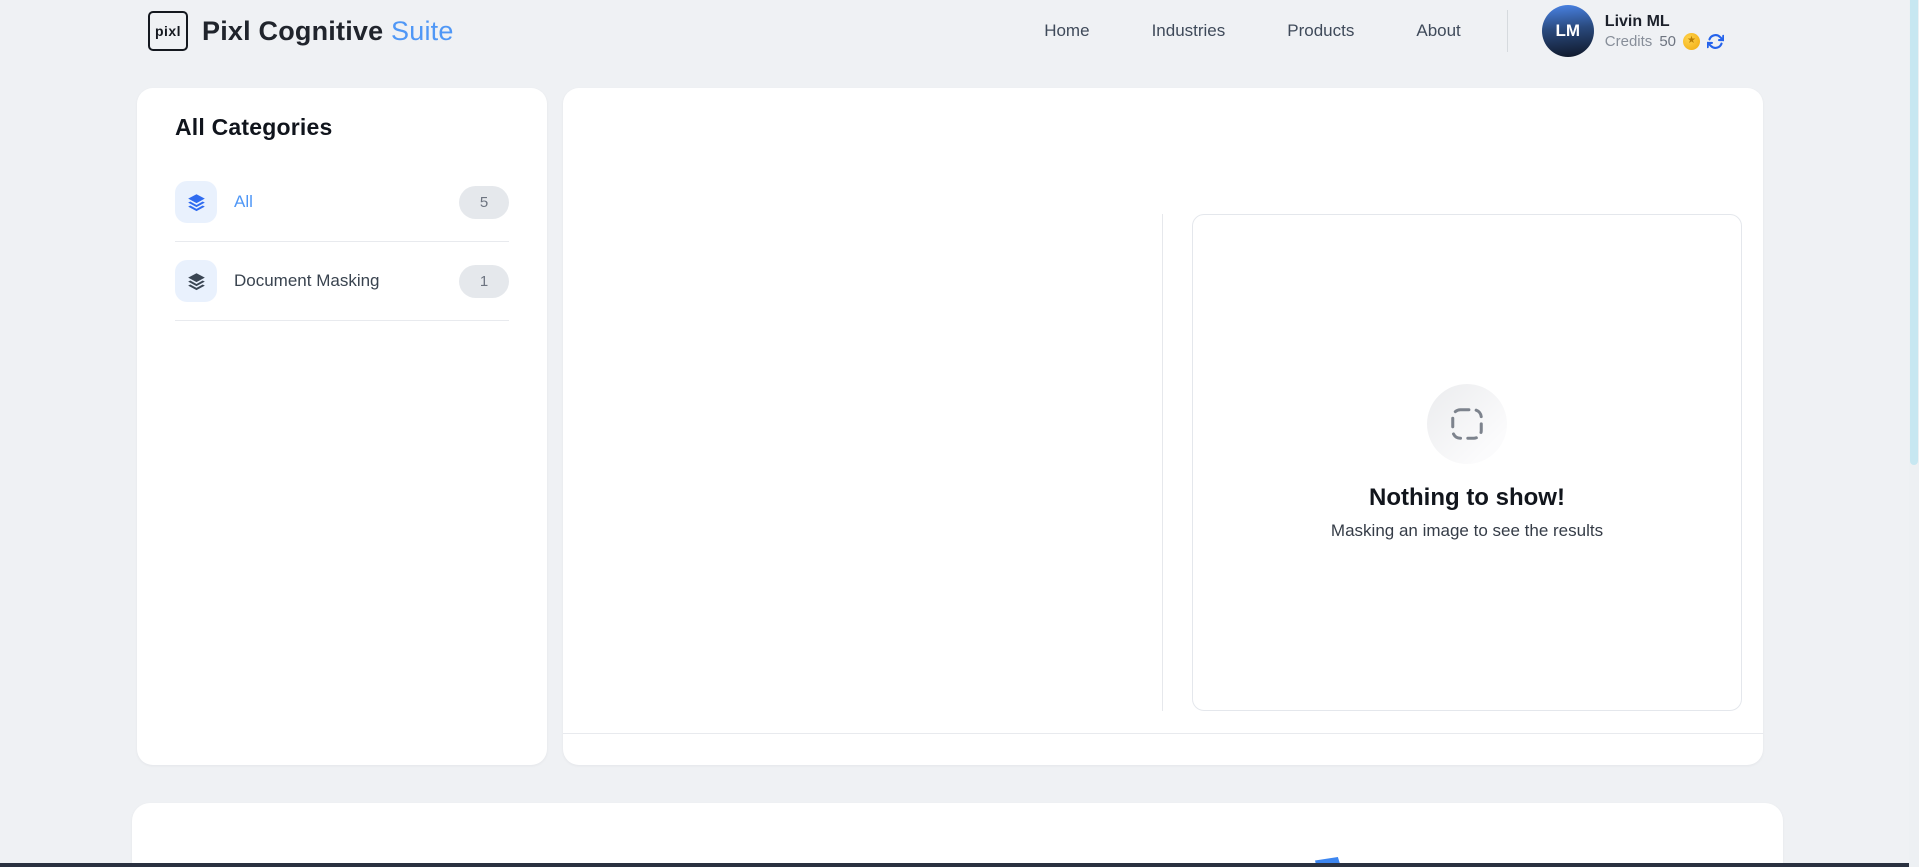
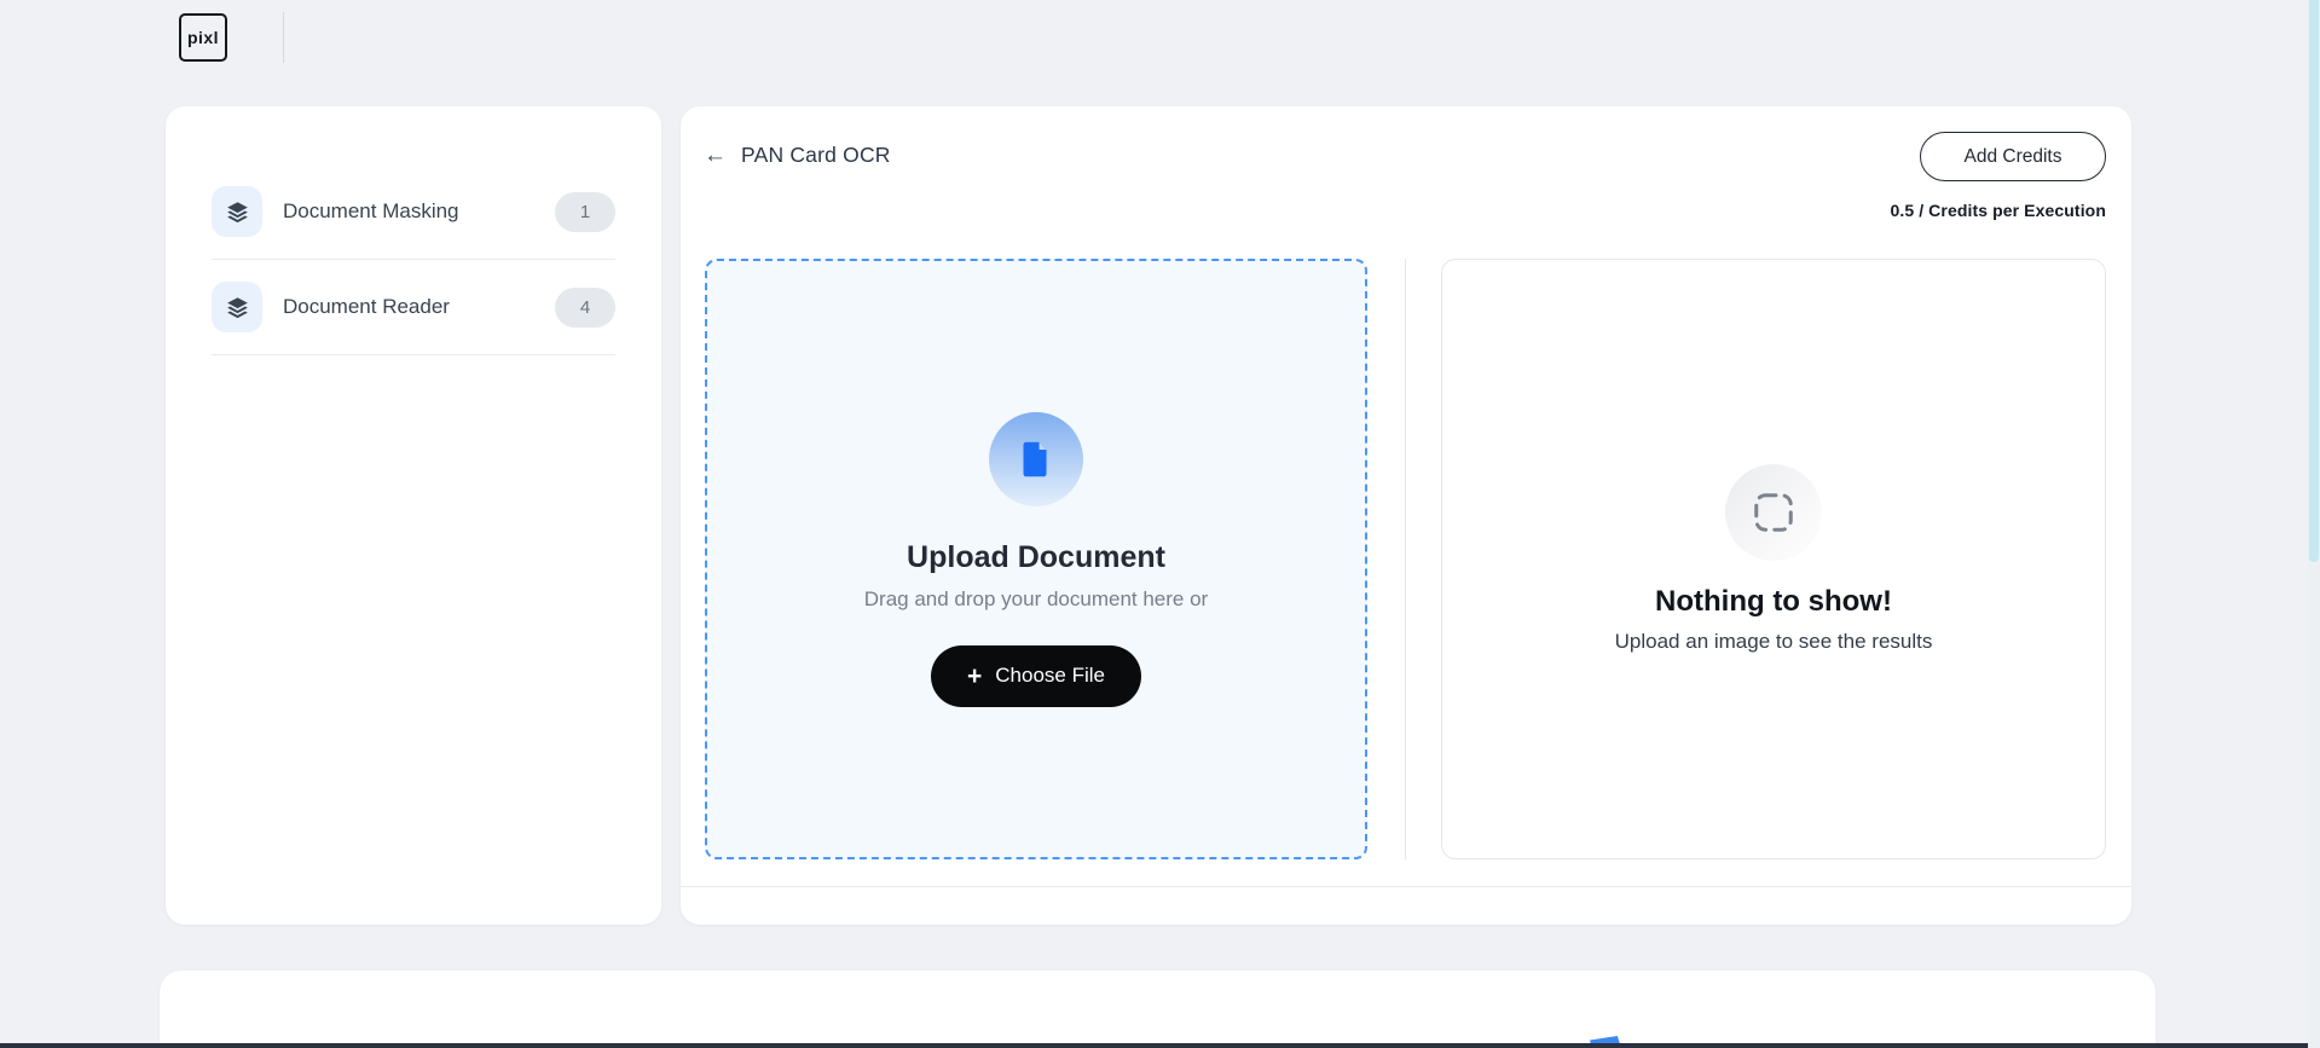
  pixl
- Pixl Cognitive Suite
- Home
- Industries
- Products
- About
- LM
- Livin ML
- Credits
- 50
- ★
- All Categories
- All
- 5
  Document Masking
  1
+ Document Reader
+ 4
+ ←
+ PAN Card OCR
+ Add Credits
+ 0.5 / Credits per Execution
+ Upload Document
+ Drag and drop your document here or
+ +
+ Choose File
  Nothing to show!
- Masking an image to see the results
+ Upload an image to see the results
